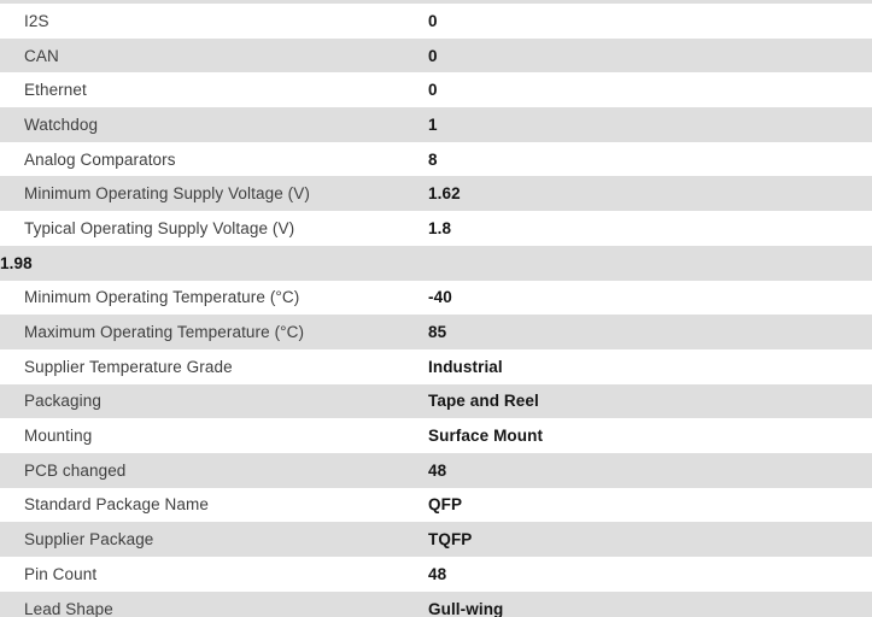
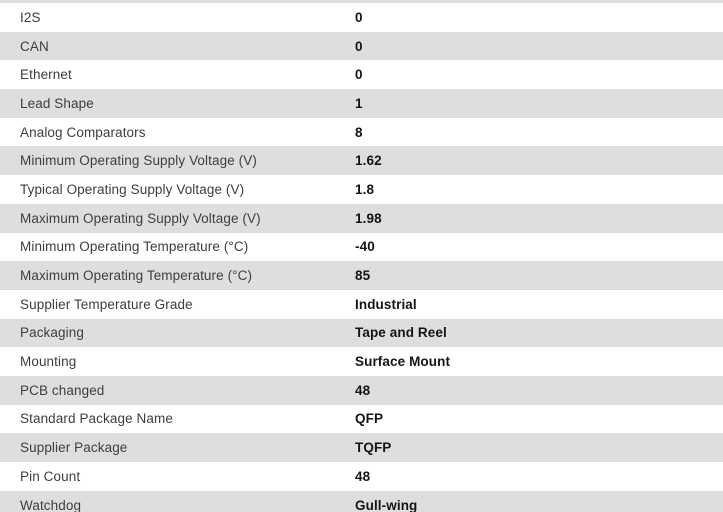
  I2S
  0
  CAN
  0
  Ethernet
  0
- Watchdog
+ Lead Shape
  1
  Analog Comparators
  8
  Minimum Operating Supply Voltage (V)
  1.62
  Typical Operating Supply Voltage (V)
  1.8
+ Maximum Operating Supply Voltage (V)
  1.98
  Minimum Operating Temperature (°C)
  -40
  Maximum Operating Temperature (°C)
  85
  Supplier Temperature Grade
  Industrial
  Packaging
  Tape and Reel
  Mounting
  Surface Mount
  PCB changed
  48
  Standard Package Name
  QFP
  Supplier Package
  TQFP
  Pin Count
  48
- Lead Shape
+ Watchdog
  Gull-wing
